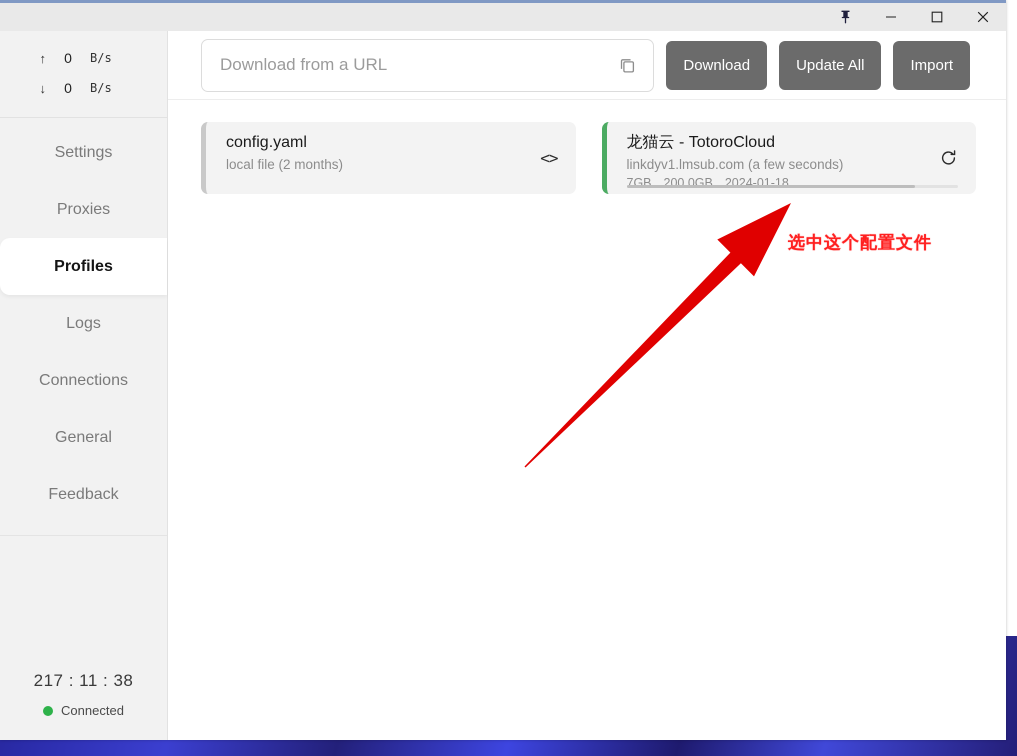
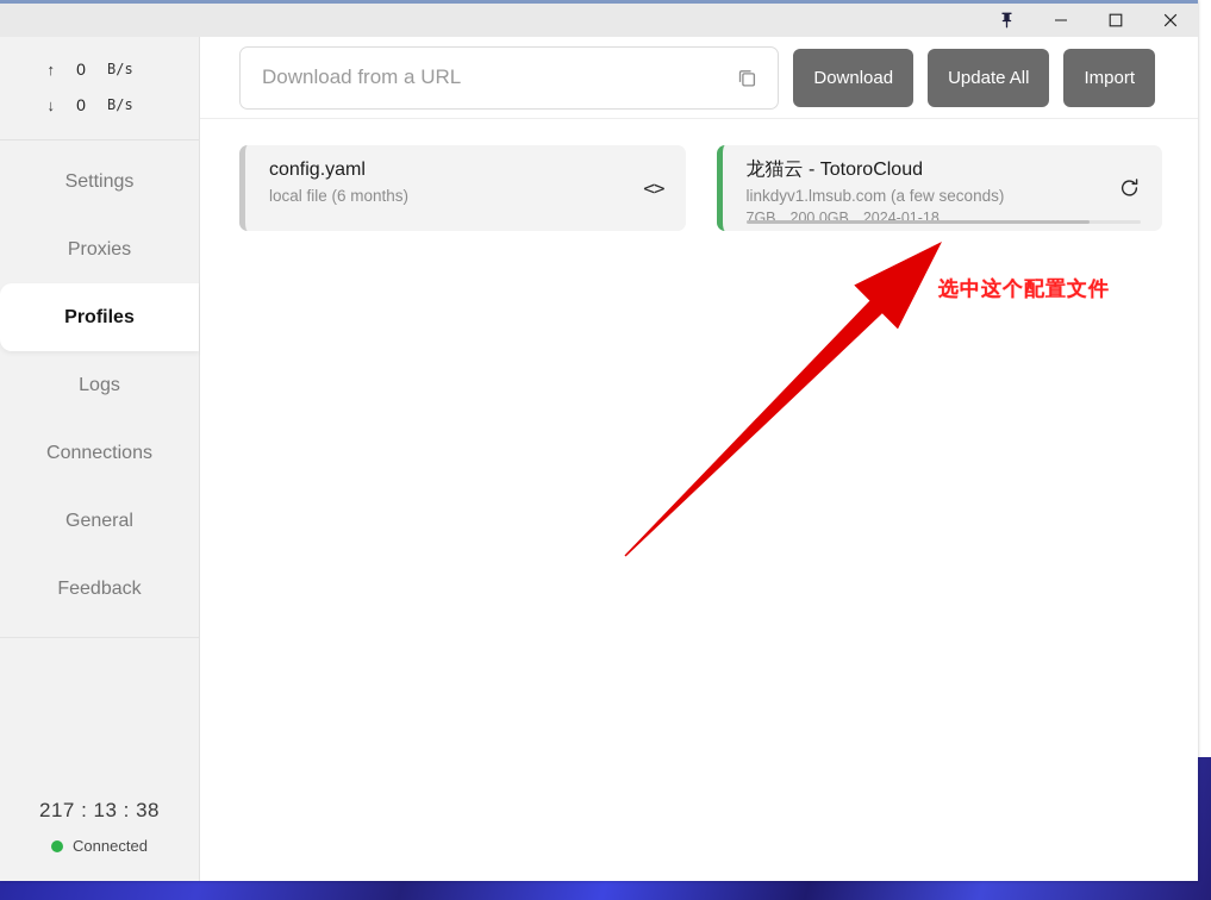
  ↑
  0
  B/s
  ↓
  0
  B/s
  Settings
  Proxies
  Profiles
  Logs
  Connections
  General
  Feedback
- 217 : 11 : 38
+ 217 : 13 : 38
  Connected
  Download from a URL
  Download
  Update All
  Import
  config.yaml
- local file (2 months)
+ local file (6 months)
  <>
  龙猫云 - TotoroCloud
  linkdyv1.lmsub.com (a few seconds)
  7GB
  200.0GB
  2024-01-18
  选中这个配置文件
